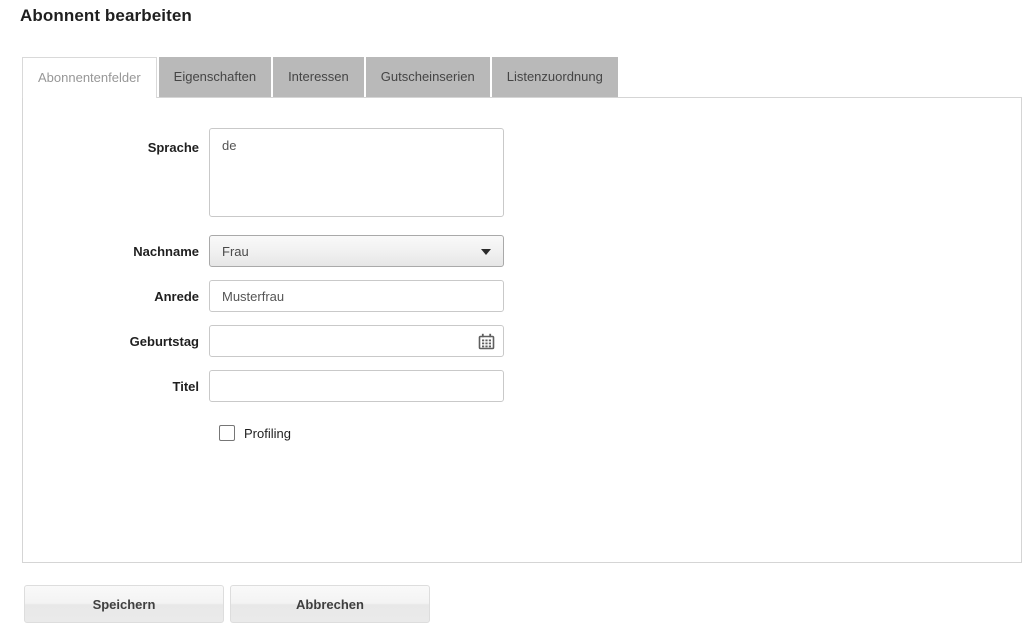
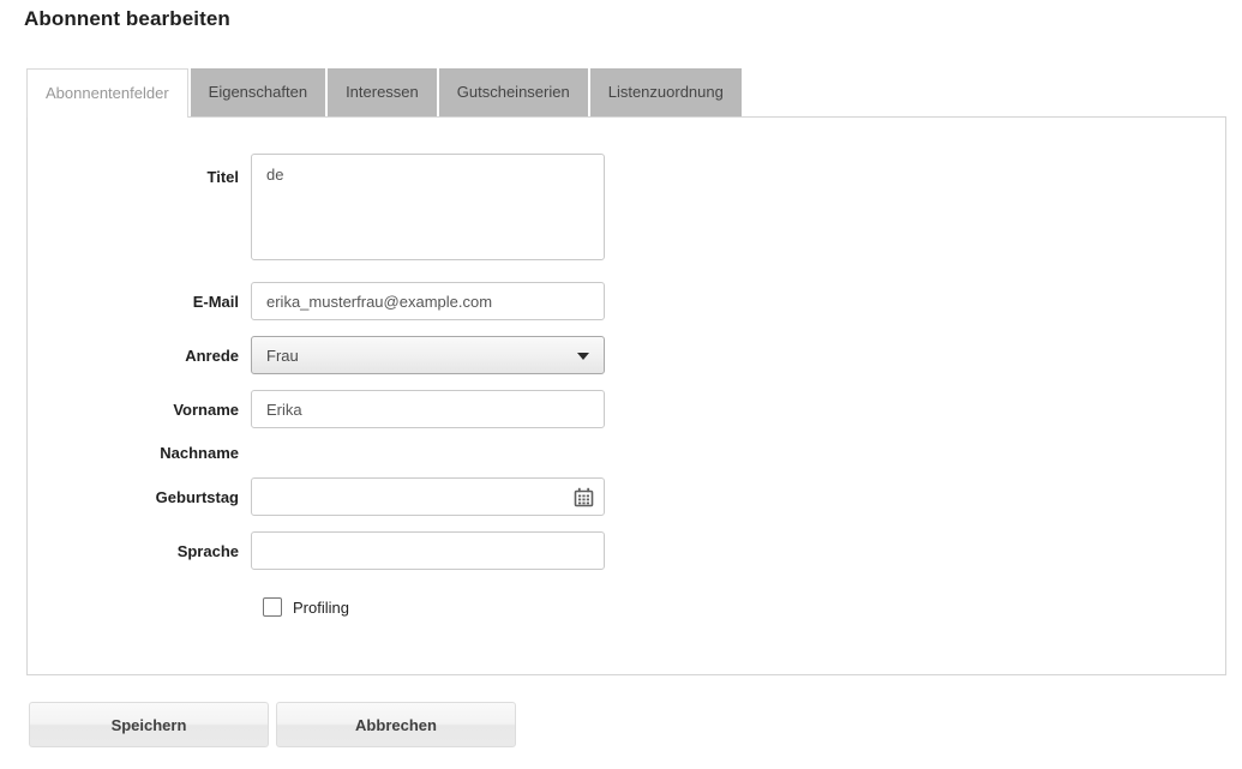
  Abonnent bearbeiten
  Abonnentenfelder
  Eigenschaften
  Interessen
  Gutscheinserien
  Listenzuordnung
- Sprache
+ Titel
  de
+ E-Mail
+ erika_musterfrau@example.com
- Nachname
+ Anrede
  Frau
+ Vorname
+ Erika
- Anrede
+ Nachname
- Musterfrau
  Geburtstag
- Titel
+ Sprache
  Profiling
  Speichern
  Abbrechen
